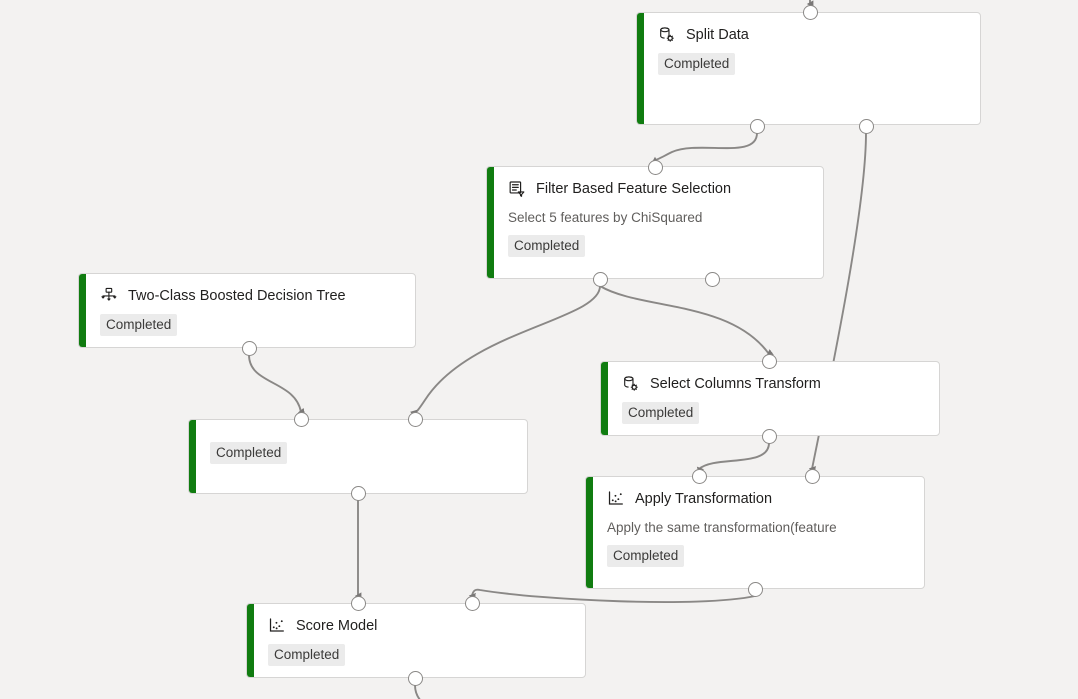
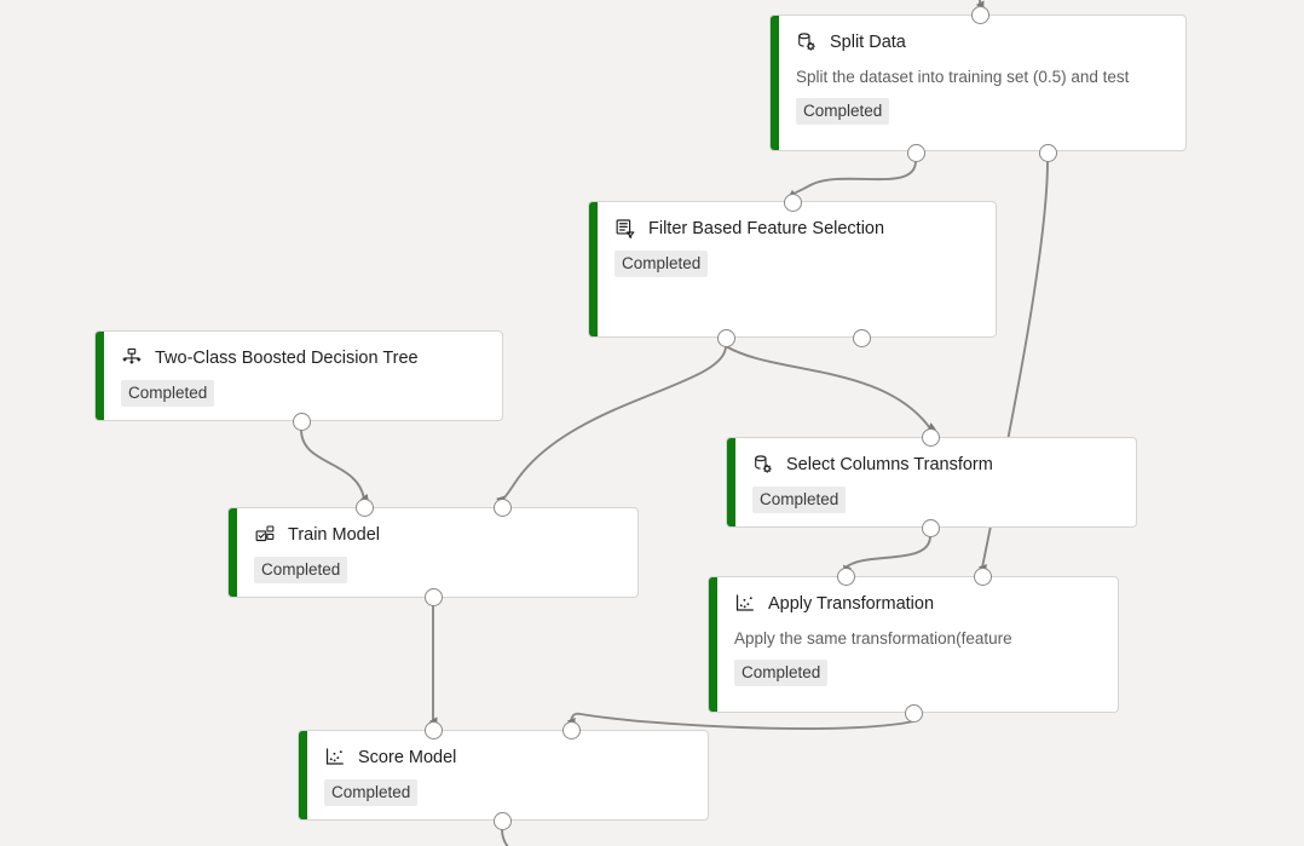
  Split Data
+ Split the dataset into training set (0.5) and test
  Completed
  Filter Based Feature Selection
- Select 5 features by ChiSquared
  Completed
  Two-Class Boosted Decision Tree
  Completed
  Select Columns Transform
  Completed
+ Train Model
  Completed
  Apply Transformation
  Apply the same transformation(feature
  Completed
  Score Model
  Completed
